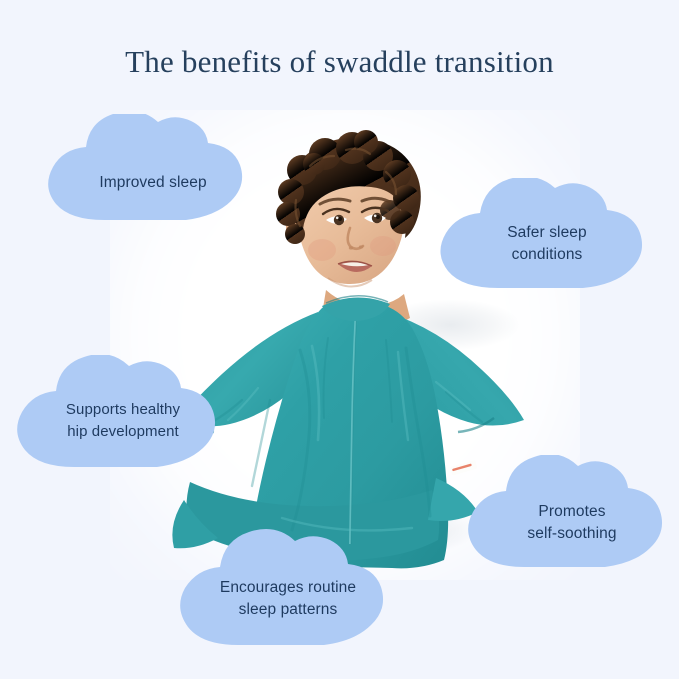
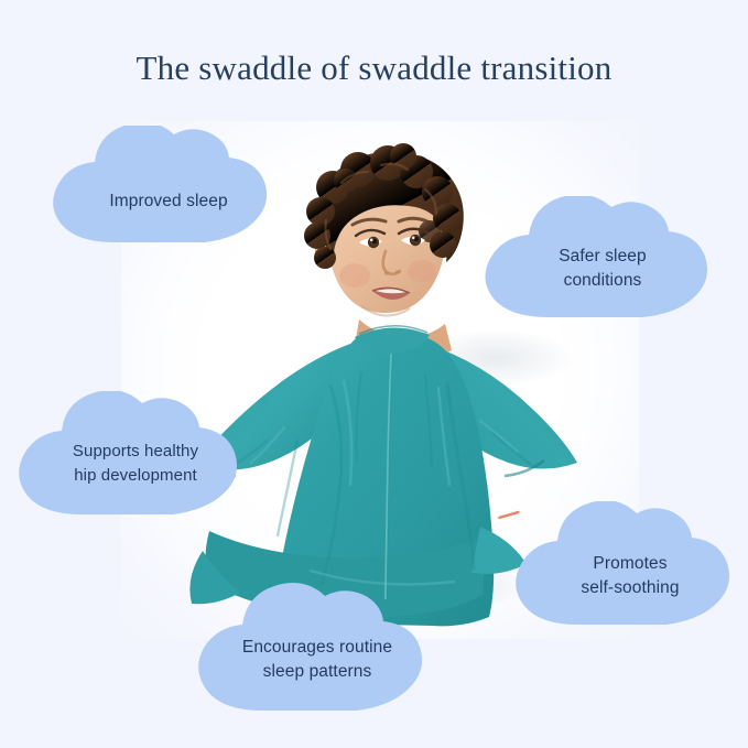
- The benefits of swaddle transition
+ The swaddle of swaddle transition
  Improved sleep
  Safer sleep
  conditions
  Supports healthy
  hip development
  Promotes
  self-soothing
  Encourages routine
  sleep patterns
